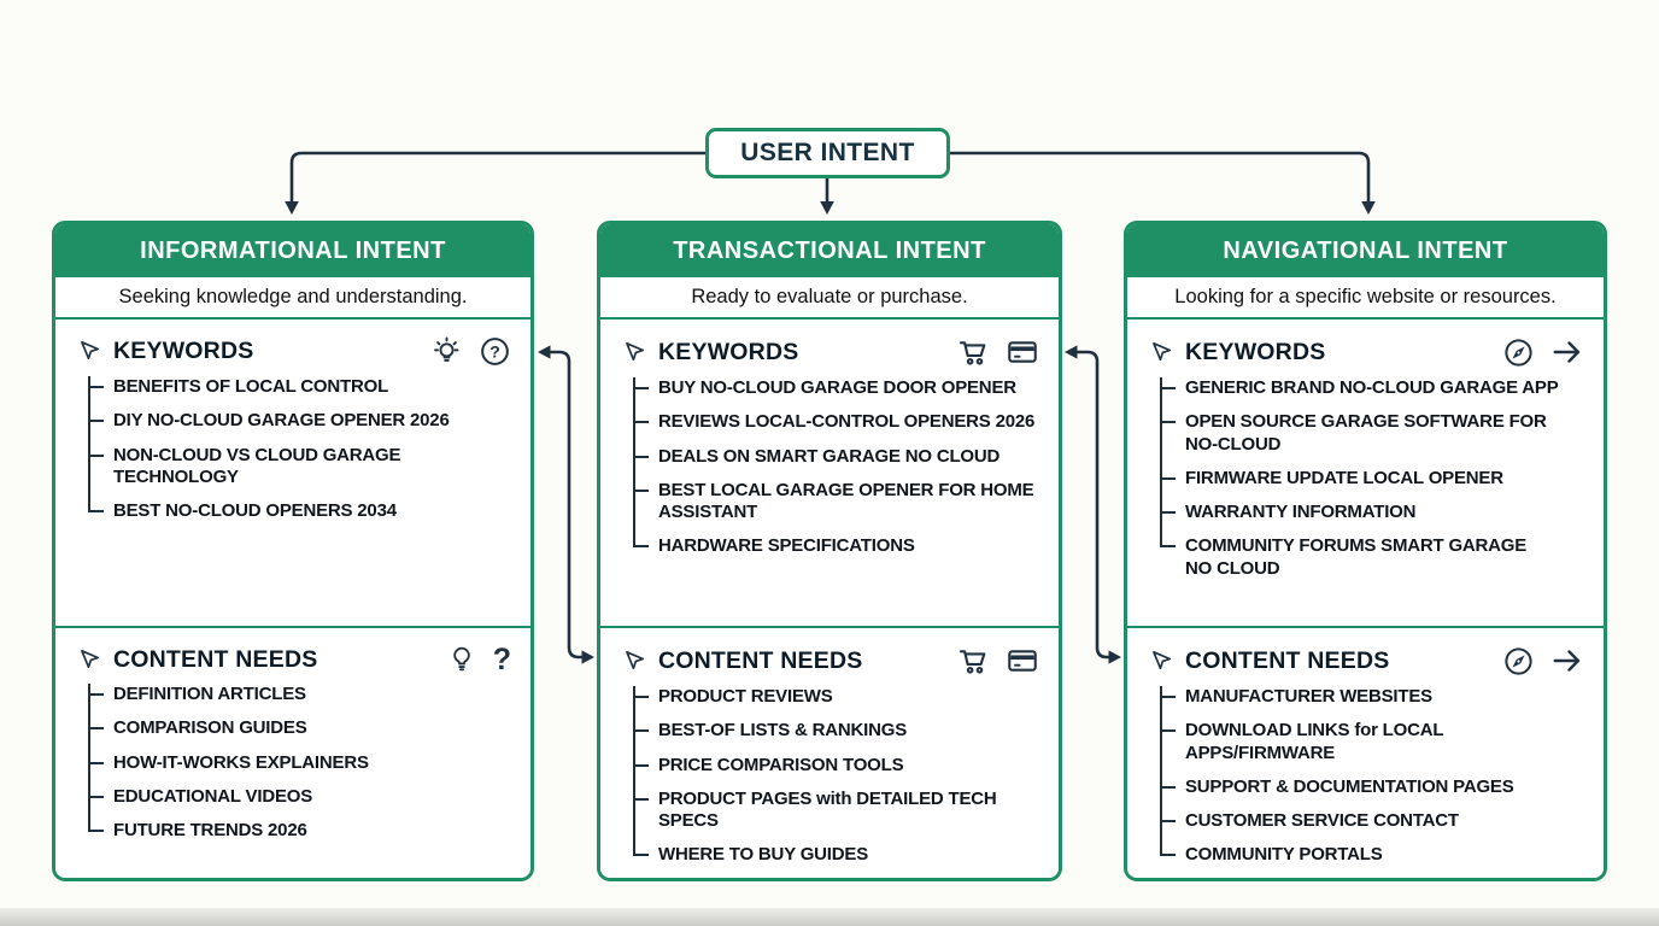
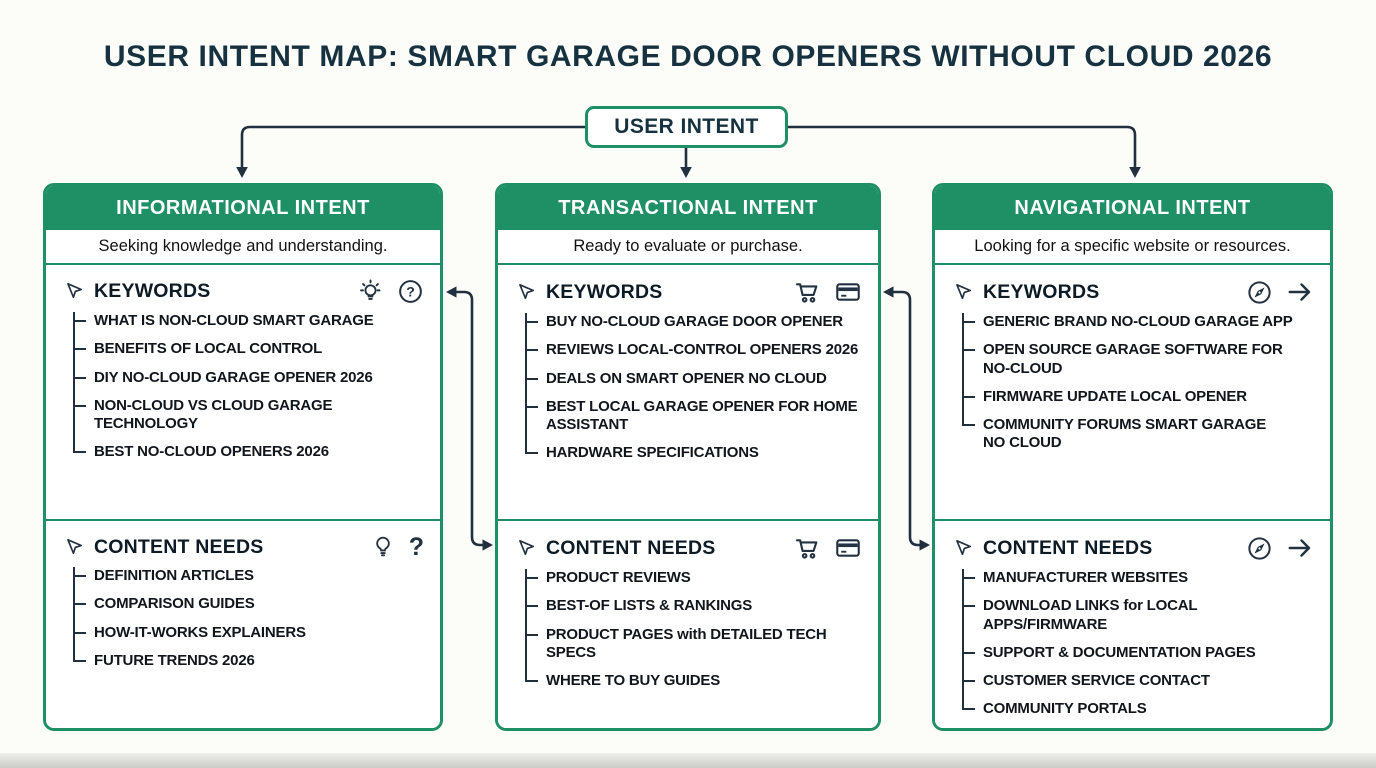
+ USER INTENT MAP: SMART GARAGE DOOR OPENERS WITHOUT CLOUD 2026
  USER INTENT
  INFORMATIONAL INTENT
  Seeking knowledge and understanding.
  KEYWORDS
  ?
+ WHAT IS NON-CLOUD SMART GARAGE
  BENEFITS OF LOCAL CONTROL
  DIY NO-CLOUD GARAGE OPENER 2026
  NON-CLOUD VS CLOUD GARAGE
  TECHNOLOGY
- BEST NO-CLOUD OPENERS 2034
+ BEST NO-CLOUD OPENERS 2026
  CONTENT NEEDS
  ?
  DEFINITION ARTICLES
  COMPARISON GUIDES
  HOW-IT-WORKS EXPLAINERS
- EDUCATIONAL VIDEOS
  FUTURE TRENDS 2026
  TRANSACTIONAL INTENT
  Ready to evaluate or purchase.
  KEYWORDS
  BUY NO-CLOUD GARAGE DOOR OPENER
  REVIEWS LOCAL-CONTROL OPENERS 2026
- DEALS ON SMART GARAGE NO CLOUD
+ DEALS ON SMART OPENER NO CLOUD
  BEST LOCAL GARAGE OPENER FOR HOME
  ASSISTANT
  HARDWARE SPECIFICATIONS
  CONTENT NEEDS
  PRODUCT REVIEWS
  BEST-OF LISTS & RANKINGS
- PRICE COMPARISON TOOLS
  PRODUCT PAGES with DETAILED TECH SPECS
  WHERE TO BUY GUIDES
  NAVIGATIONAL INTENT
  Looking for a specific website or resources.
  KEYWORDS
  GENERIC BRAND NO-CLOUD GARAGE APP
  OPEN SOURCE GARAGE SOFTWARE FOR
  NO-CLOUD
  FIRMWARE UPDATE LOCAL OPENER
- WARRANTY INFORMATION
  COMMUNITY FORUMS SMART GARAGE
  NO CLOUD
  CONTENT NEEDS
  MANUFACTURER WEBSITES
  DOWNLOAD LINKS for LOCAL APPS/FIRMWARE
  SUPPORT & DOCUMENTATION PAGES
  CUSTOMER SERVICE CONTACT
  COMMUNITY PORTALS
